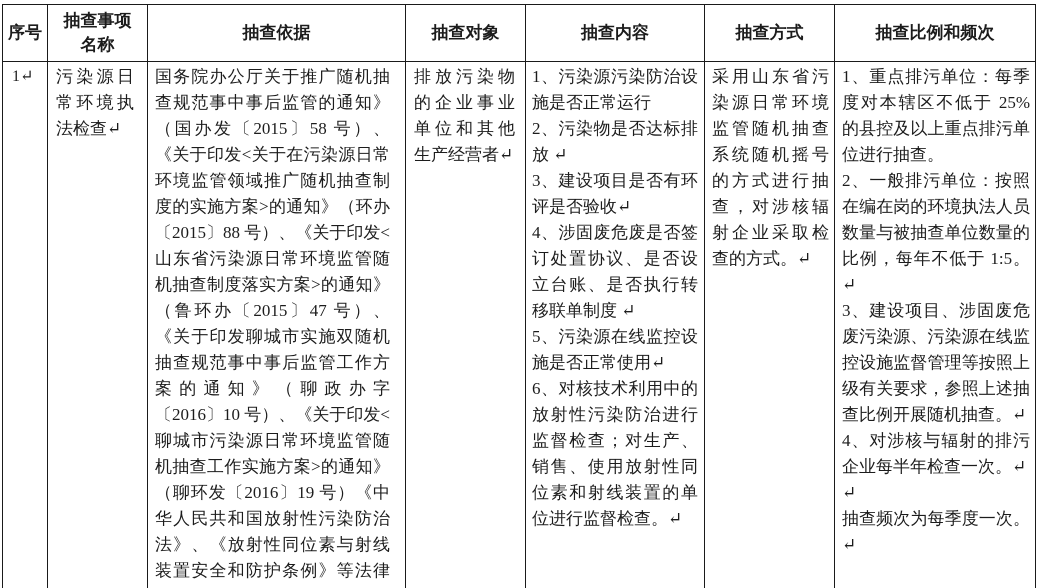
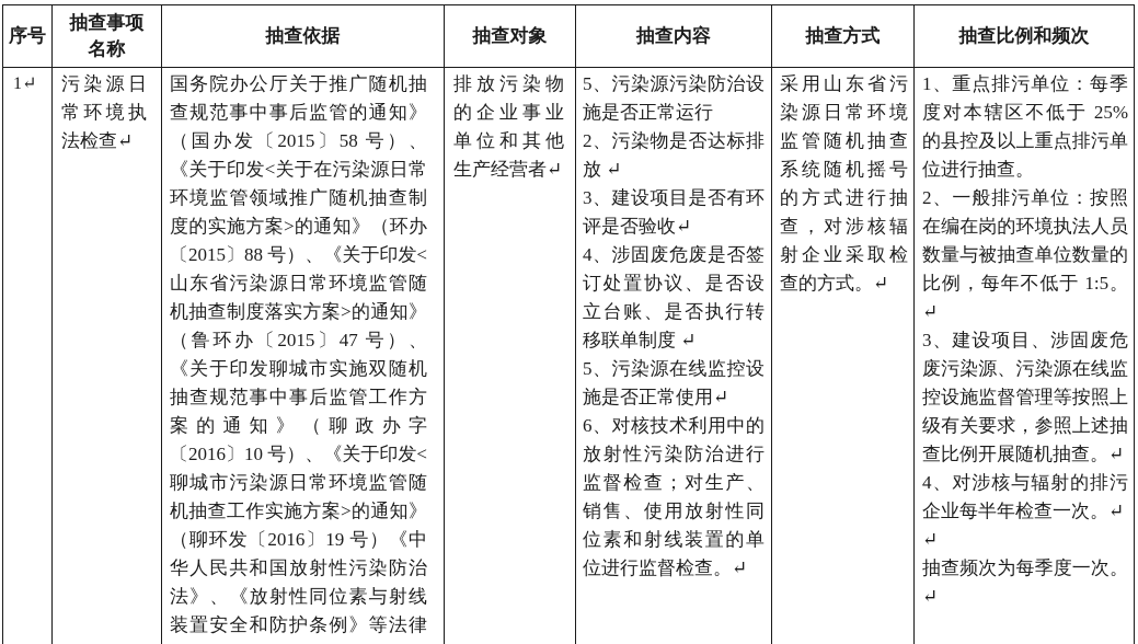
  序号	抽查事项名称	抽查依据	抽查对象	抽查内容	抽查方式	抽查比例和频次
- 1↵	污染源日常环境执法检查↵	国务院办公厅关于推广随机抽查规范事中事后监管的通知》（国办发〔2015〕58 号）、《关于印发<关于在污染源日常环境监管领域推广随机抽查制度的实施方案>的通知》（环办〔2015〕88 号）、《关于印发<山东省污染源日常环境监管随机抽查制度落实方案>的通知》（鲁环办〔2015〕47 号）、《关于印发聊城市实施双随机抽查规范事中事后监管工作方案的通知》（聊政办字〔2016〕10 号）、《关于印发<聊城市污染源日常环境监管随机抽查工作实施方案>的通知》（聊环发〔2016〕19 号）《中华人民共和国放射性污染防治法》、《放射性同位素与射线装置安全和防护条例》等法律	排放污染物的企业事业单位和其他生产经营者↵	1、污染源污染防治设施是否正常运行 2、污染物是否达标排放 ↵ 3、建设项目是否有环评是否验收↵ 4、涉固废危废是否签订处置协议、是否设立台账、是否执行转移联单制度 ↵ 5、污染源在线监控设施是否正常使用↵ 6、对核技术利用中的放射性污染防治进行监督检查；对生产、销售、使用放射性同位素和射线装置的单位进行监督检查。↵	采用山东省污染源日常环境监管随机抽查系统随机摇号的方式进行抽查，对涉核辐射企业采取检查的方式。↵	1、重点排污单位：每季度对本辖区不低于 25%的县控及以上重点排污单位进行抽查。 2、一般排污单位：按照在编在岗的环境执法人员数量与被抽查单位数量的比例，每年不低于 1:5。↵ 3、建设项目、涉固废危废污染源、污染源在线监控设施监督管理等按照上级有关要求，参照上述抽查比例开展随机抽查。↵ 4、对涉核与辐射的排污企业每半年检查一次。↵ ↵ 抽查频次为每季度一次。↵
+ 1↵	污染源日常环境执法检查↵	国务院办公厅关于推广随机抽查规范事中事后监管的通知》（国办发〔2015〕58 号）、《关于印发<关于在污染源日常环境监管领域推广随机抽查制度的实施方案>的通知》（环办〔2015〕88 号）、《关于印发<山东省污染源日常环境监管随机抽查制度落实方案>的通知》（鲁环办〔2015〕47 号）、《关于印发聊城市实施双随机抽查规范事中事后监管工作方案的通知》（聊政办字〔2016〕10 号）、《关于印发<聊城市污染源日常环境监管随机抽查工作实施方案>的通知》（聊环发〔2016〕19 号）《中华人民共和国放射性污染防治法》、《放射性同位素与射线装置安全和防护条例》等法律	排放污染物的企业事业单位和其他生产经营者↵	5、污染源污染防治设施是否正常运行 2、污染物是否达标排放 ↵ 3、建设项目是否有环评是否验收↵ 4、涉固废危废是否签订处置协议、是否设立台账、是否执行转移联单制度 ↵ 5、污染源在线监控设施是否正常使用↵ 6、对核技术利用中的放射性污染防治进行监督检查；对生产、销售、使用放射性同位素和射线装置的单位进行监督检查。↵	采用山东省污染源日常环境监管随机抽查系统随机摇号的方式进行抽查，对涉核辐射企业采取检查的方式。↵	1、重点排污单位：每季度对本辖区不低于 25%的县控及以上重点排污单位进行抽查。 2、一般排污单位：按照在编在岗的环境执法人员数量与被抽查单位数量的比例，每年不低于 1:5。↵ 3、建设项目、涉固废危废污染源、污染源在线监控设施监督管理等按照上级有关要求，参照上述抽查比例开展随机抽查。↵ 4、对涉核与辐射的排污企业每半年检查一次。↵ ↵ 抽查频次为每季度一次。↵
